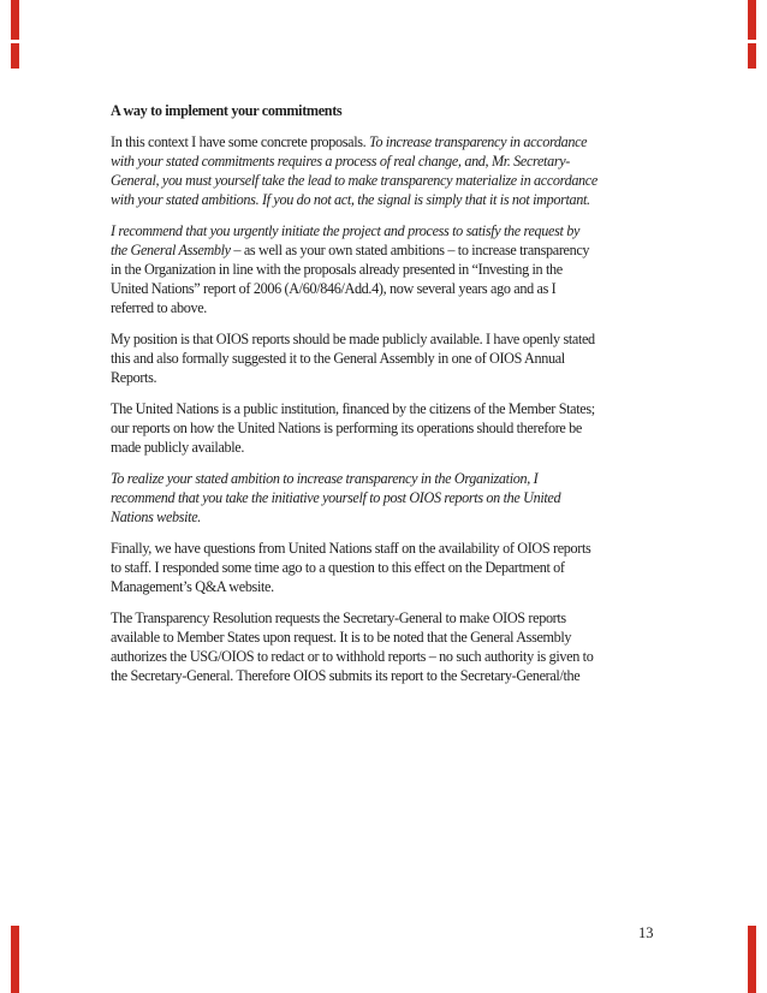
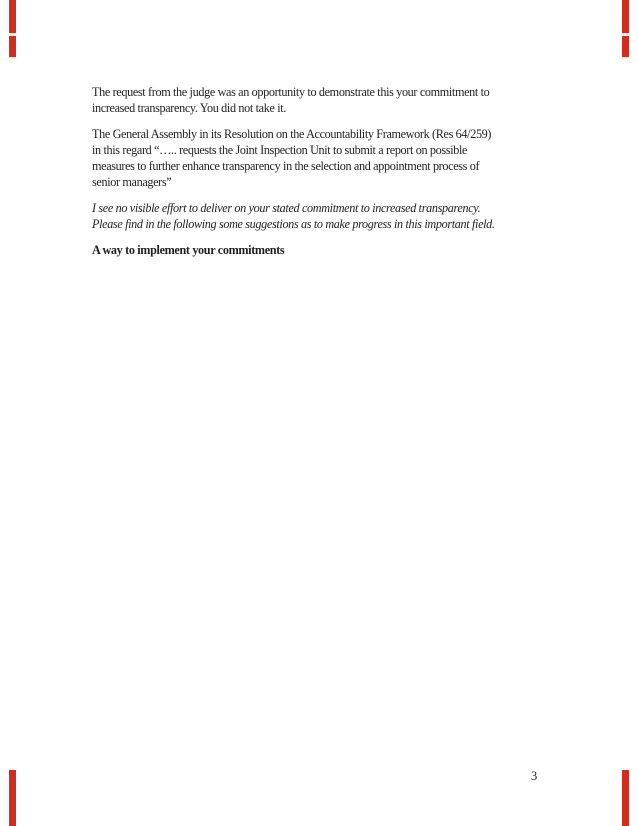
+ The request from the judge was an opportunity to demonstrate this your commitment to
+ increased transparency. You did not take it.
+ The General Assembly in its Resolution on the Accountability Framework (Res 64/259)
+ in this regard “….. requests the Joint Inspection Unit to submit a report on possible
+ measures to further enhance transparency in the selection and appointment process of
+ senior managers”
+ I see no visible effort to deliver on your stated commitment to increased transparency.
+ Please find in the following some suggestions as to make progress in this important field.
  A way to implement your commitments
- In this context I have some concrete proposals. To increase transparency in accordance
- with your stated commitments requires a process of real change, and, Mr. Secretary-
- General, you must yourself take the lead to make transparency materialize in accordance
- with your stated ambitions. If you do not act, the signal is simply that it is not important.
- I recommend that you urgently initiate the project and process to satisfy the request by
- the General Assembly – as well as your own stated ambitions – to increase transparency
- in the Organization in line with the proposals already presented in “Investing in the
- United Nations” report of 2006 (A/60/846/Add.4), now several years ago and as I
- referred to above.
- My position is that OIOS reports should be made publicly available. I have openly stated
- this and also formally suggested it to the General Assembly in one of OIOS Annual
- Reports.
- The United Nations is a public institution, financed by the citizens of the Member States;
- our reports on how the United Nations is performing its operations should therefore be
- made publicly available.
- To realize your stated ambition to increase transparency in the Organization, I
- recommend that you take the initiative yourself to post OIOS reports on the United
- Nations website.
- Finally, we have questions from United Nations staff on the availability of OIOS reports
- to staff. I responded some time ago to a question to this effect on the Department of
- Management’s Q&A website.
- The Transparency Resolution requests the Secretary-General to make OIOS reports
- available to Member States upon request. It is to be noted that the General Assembly
- authorizes the USG/OIOS to redact or to withhold reports – no such authority is given to
- the Secretary-General. Therefore OIOS submits its report to the Secretary-General/the
- 13
+ 3
